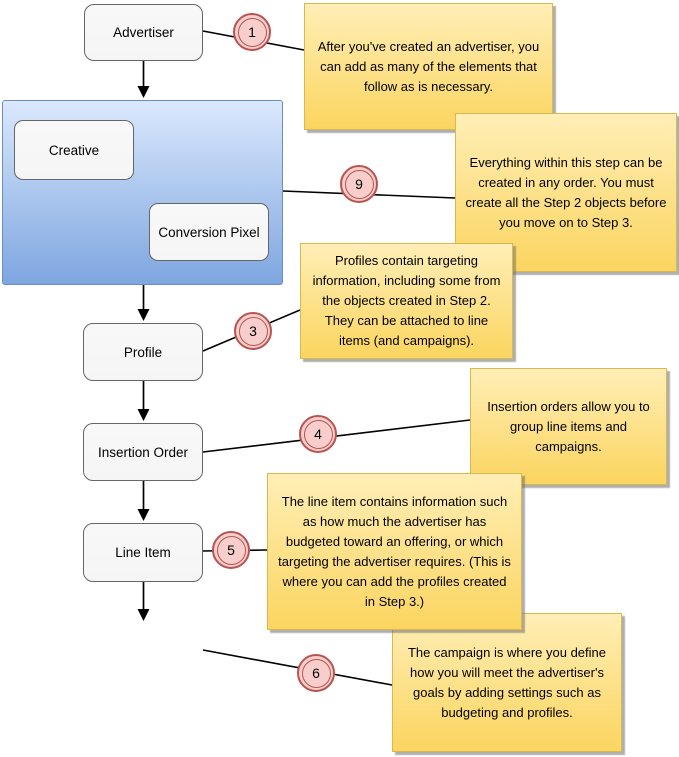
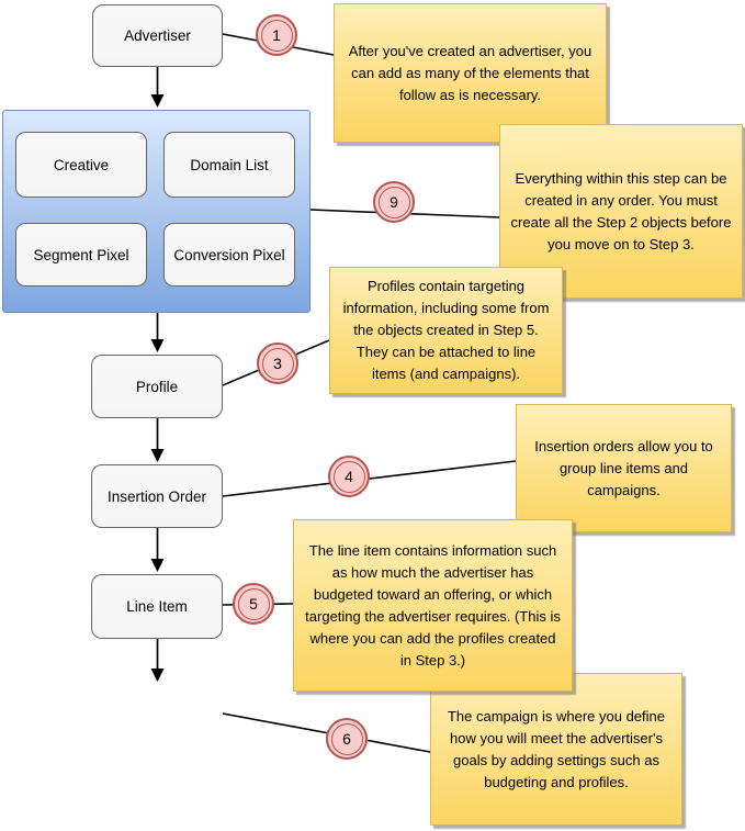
  Advertiser
  Creative
+ Domain List
+ Segment Pixel
  Conversion Pixel
  Profile
  Insertion Order
  Line Item
  After you've created an advertiser, you can add as many of the elements that follow as is necessary.
  Everything within this step can be created in any order. You must create all the Step 2 objects before you move on to Step 3.
- Profiles contain targeting information, including some from the objects created in Step 2. They can be attached to line items (and campaigns).
+ Profiles contain targeting information, including some from the objects created in Step 5. They can be attached to line items (and campaigns).
  Insertion orders allow you to group line items and campaigns.
  The line item contains information such as how much the advertiser has budgeted toward an offering, or which targeting the advertiser requires. (This is where you can add the profiles created in Step 3.)
  The campaign is where you define how you will meet the advertiser's goals by adding settings such as budgeting and profiles.
  1
  9
  3
  4
  5
  6
